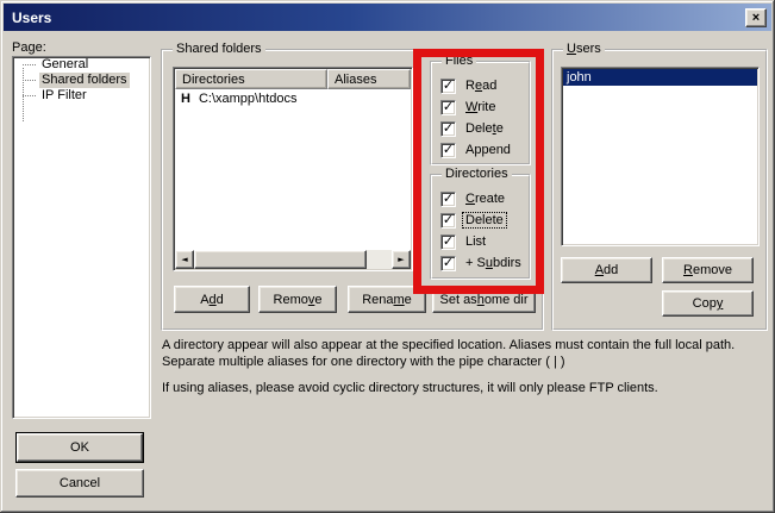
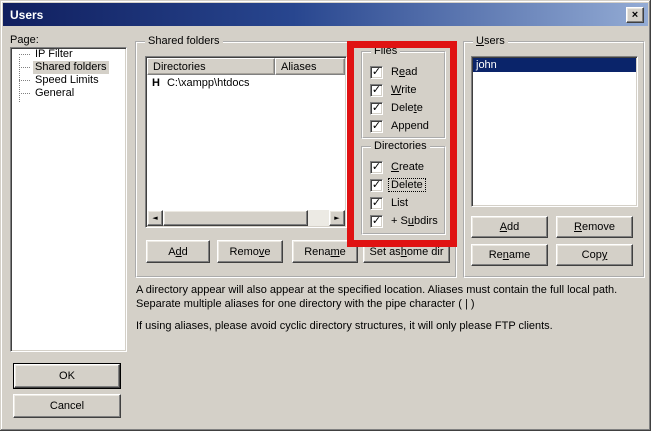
  Users
  ×
  Page:
- General
+ IP Filter
  Shared folders
+ Speed Limits
- IP Filter
+ General
  Shared folders
  Directories
  Aliases
  H
  C:\xampp\htdocs
  ◄
  ►
  A
  d
  d
  Remo
  v
  e
  Rena
  m
  e
  Set as
  h
  ome dir
  Files
  ✓
  Read
  ✓
  Write
  ✓
  Delete
  ✓
  Append
  Directories
  ✓
  Create
  ✓
  Delete
  ✓
  List
  ✓
  + Subdirs
  Users
  john
  A
  dd
  R
  emove
+ Re
+ n
+ ame
  Cop
  y
  A directory appear will also appear at the specified location. Aliases must contain the full local path. Separate multiple aliases for one directory with the pipe character ( | )
  If using aliases, please avoid cyclic directory structures, it will only please FTP clients.
  OK
  Cancel
